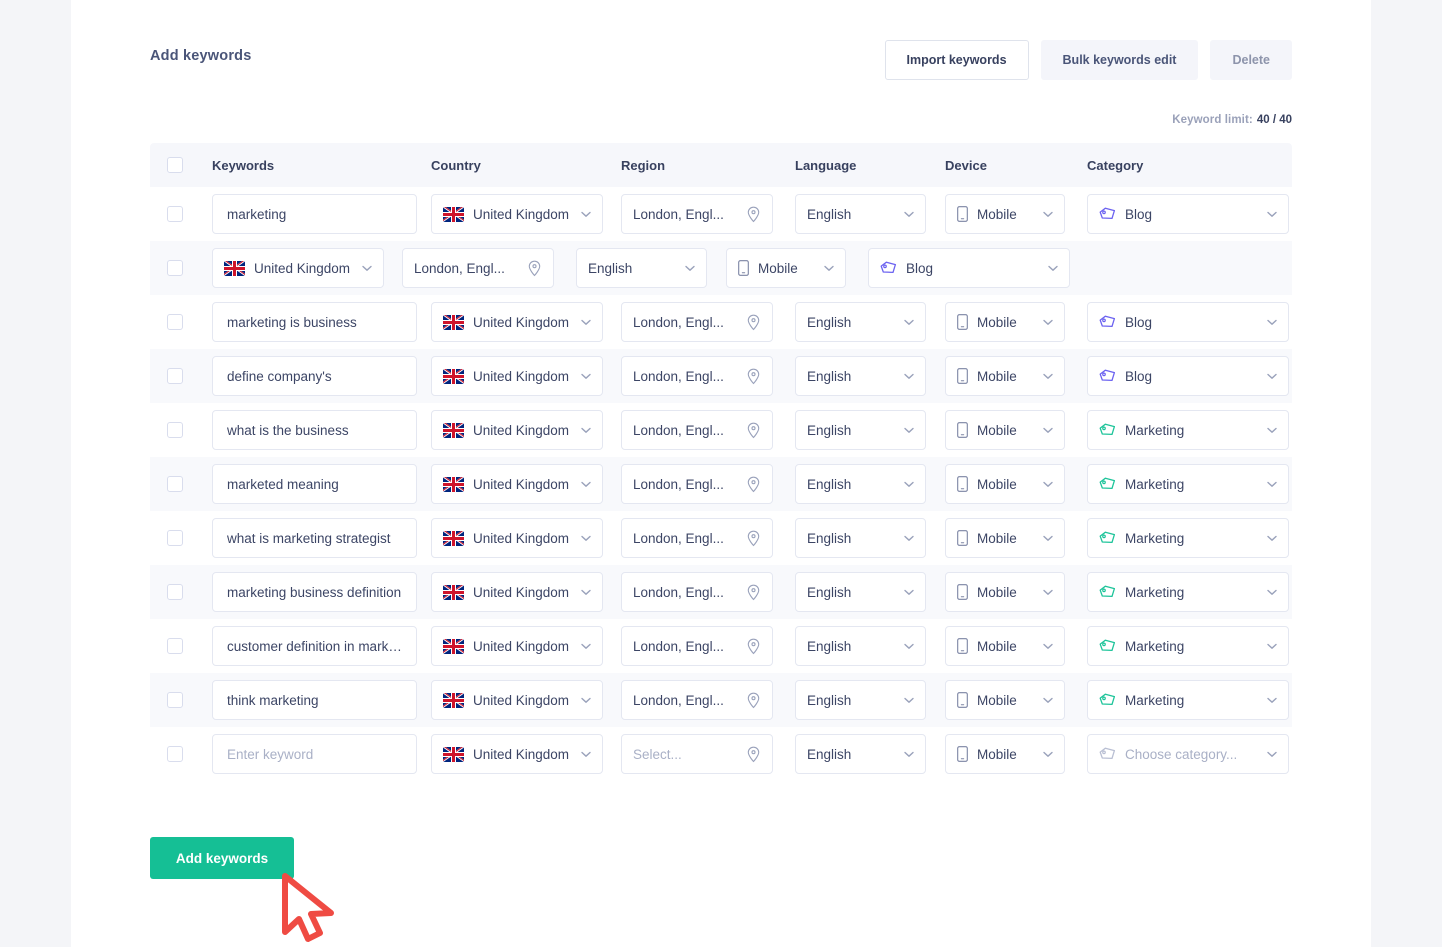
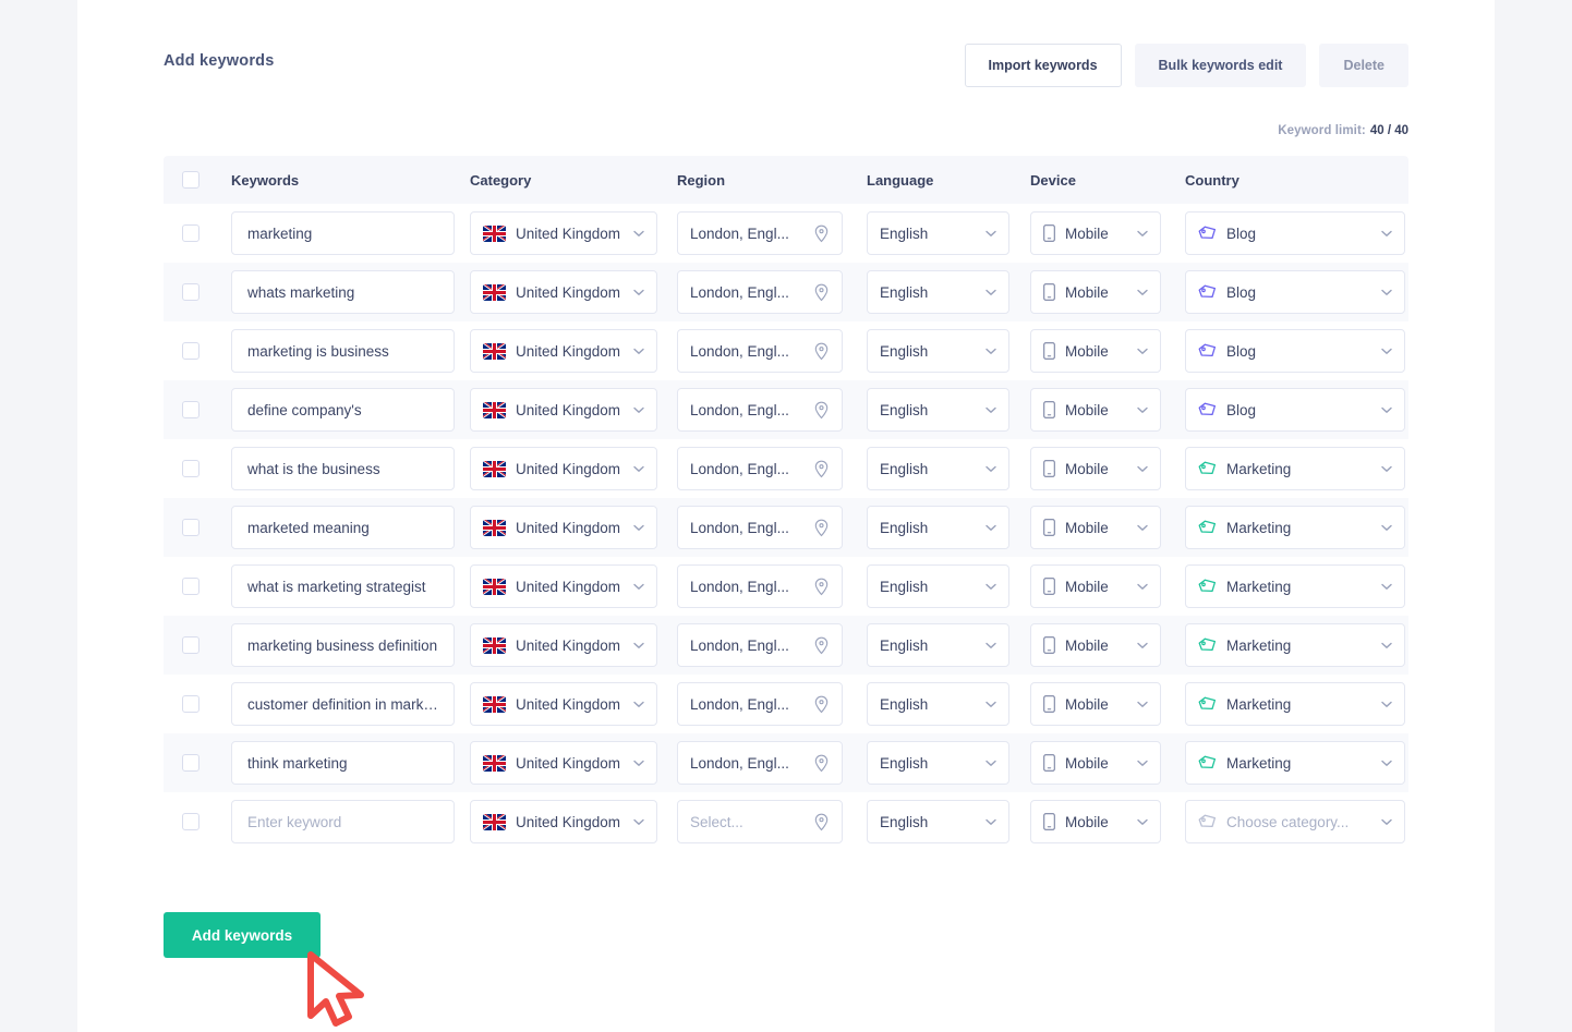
  Add keywords
  Import keywords
  Bulk keywords edit
  Delete
  Keyword limit:
  40 / 40
  Keywords
- Country
+ Category
  Region
  Language
  Device
- Category
+ Country
  marketing
  United Kingdom
  London, Engl...
  English
  Mobile
  Blog
+ whats marketing
  United Kingdom
  London, Engl...
  English
  Mobile
  Blog
  marketing is business
  United Kingdom
  London, Engl...
  English
  Mobile
  Blog
  define company's
  United Kingdom
  London, Engl...
  English
  Mobile
  Blog
  what is the business
  United Kingdom
  London, Engl...
  English
  Mobile
  Marketing
  marketed meaning
  United Kingdom
  London, Engl...
  English
  Mobile
  Marketing
  what is marketing strategist
  United Kingdom
  London, Engl...
  English
  Mobile
  Marketing
  marketing business definition
  United Kingdom
  London, Engl...
  English
  Mobile
  Marketing
  customer definition in marke..
  United Kingdom
  London, Engl...
  English
  Mobile
  Marketing
  think marketing
  United Kingdom
  London, Engl...
  English
  Mobile
  Marketing
  Enter keyword
  United Kingdom
  Select...
  English
  Mobile
  Choose category...
  Add keywords
